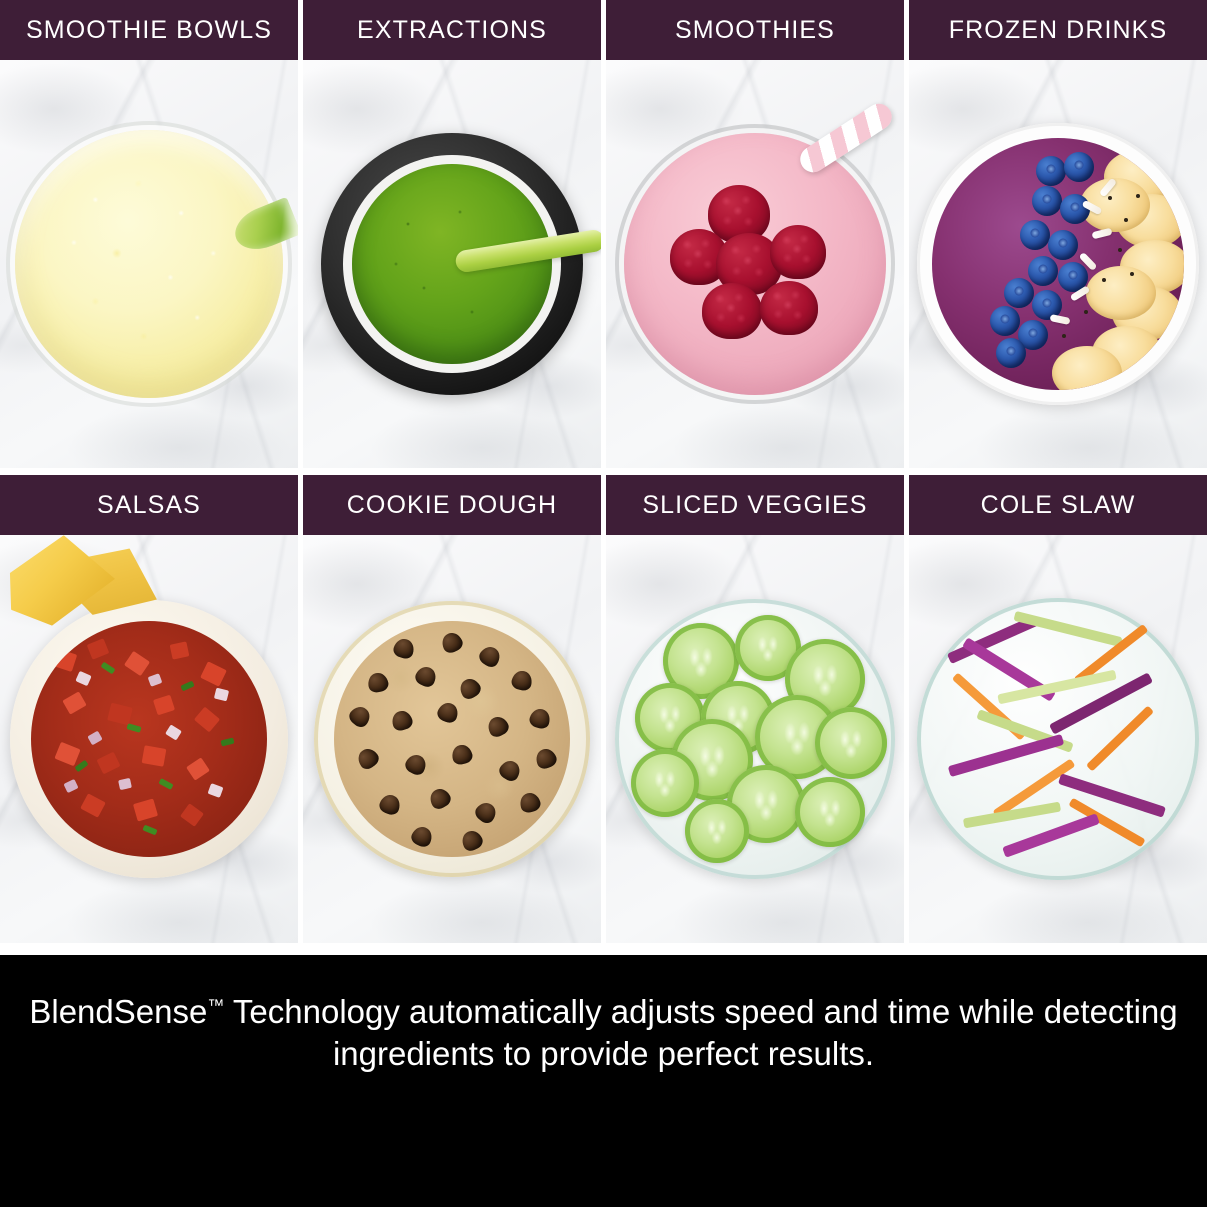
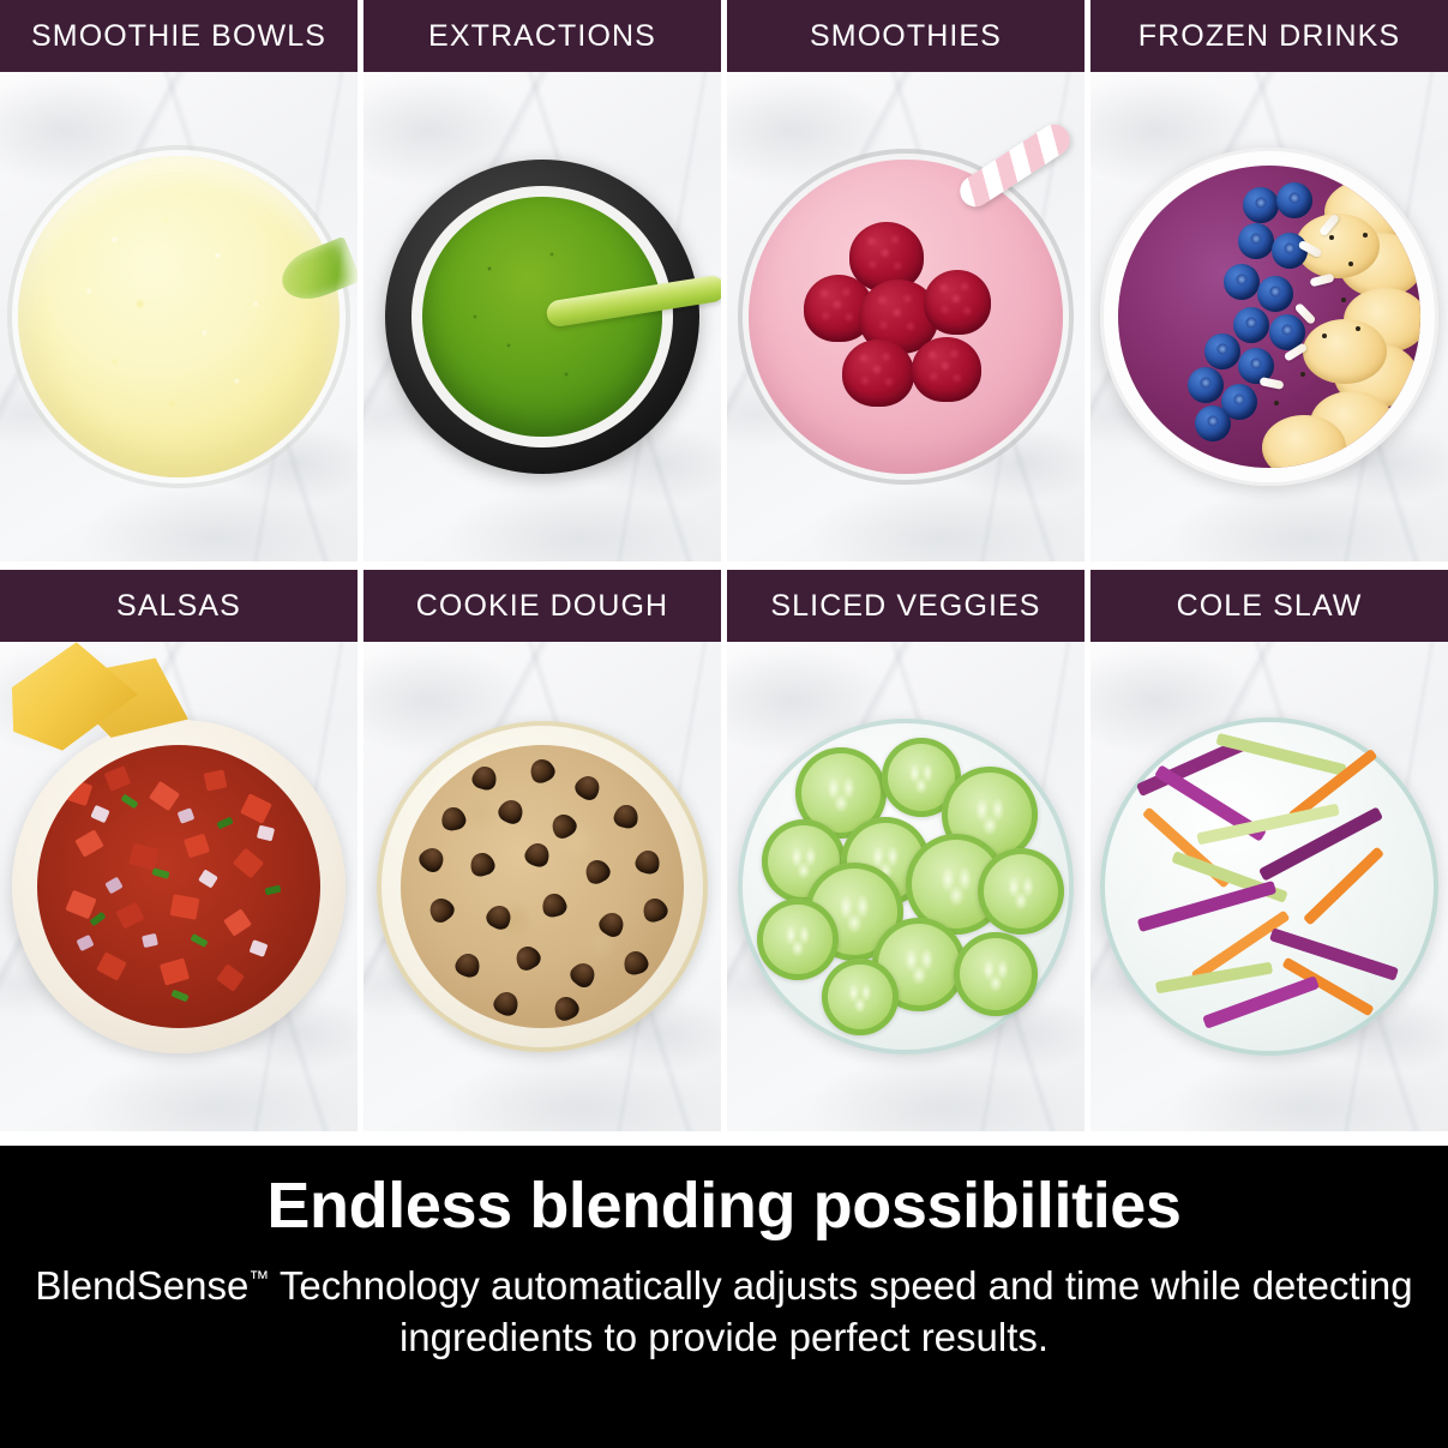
  SMOOTHIE BOWLS
  EXTRACTIONS
  SMOOTHIES
  FROZEN DRINKS
  SALSAS
  COOKIE DOUGH
  SLICED VEGGIES
  COLE SLAW
+ Endless blending possibilities
  BlendSense™ Technology automatically adjusts speed and time while detecting ingredients to provide perfect results.
